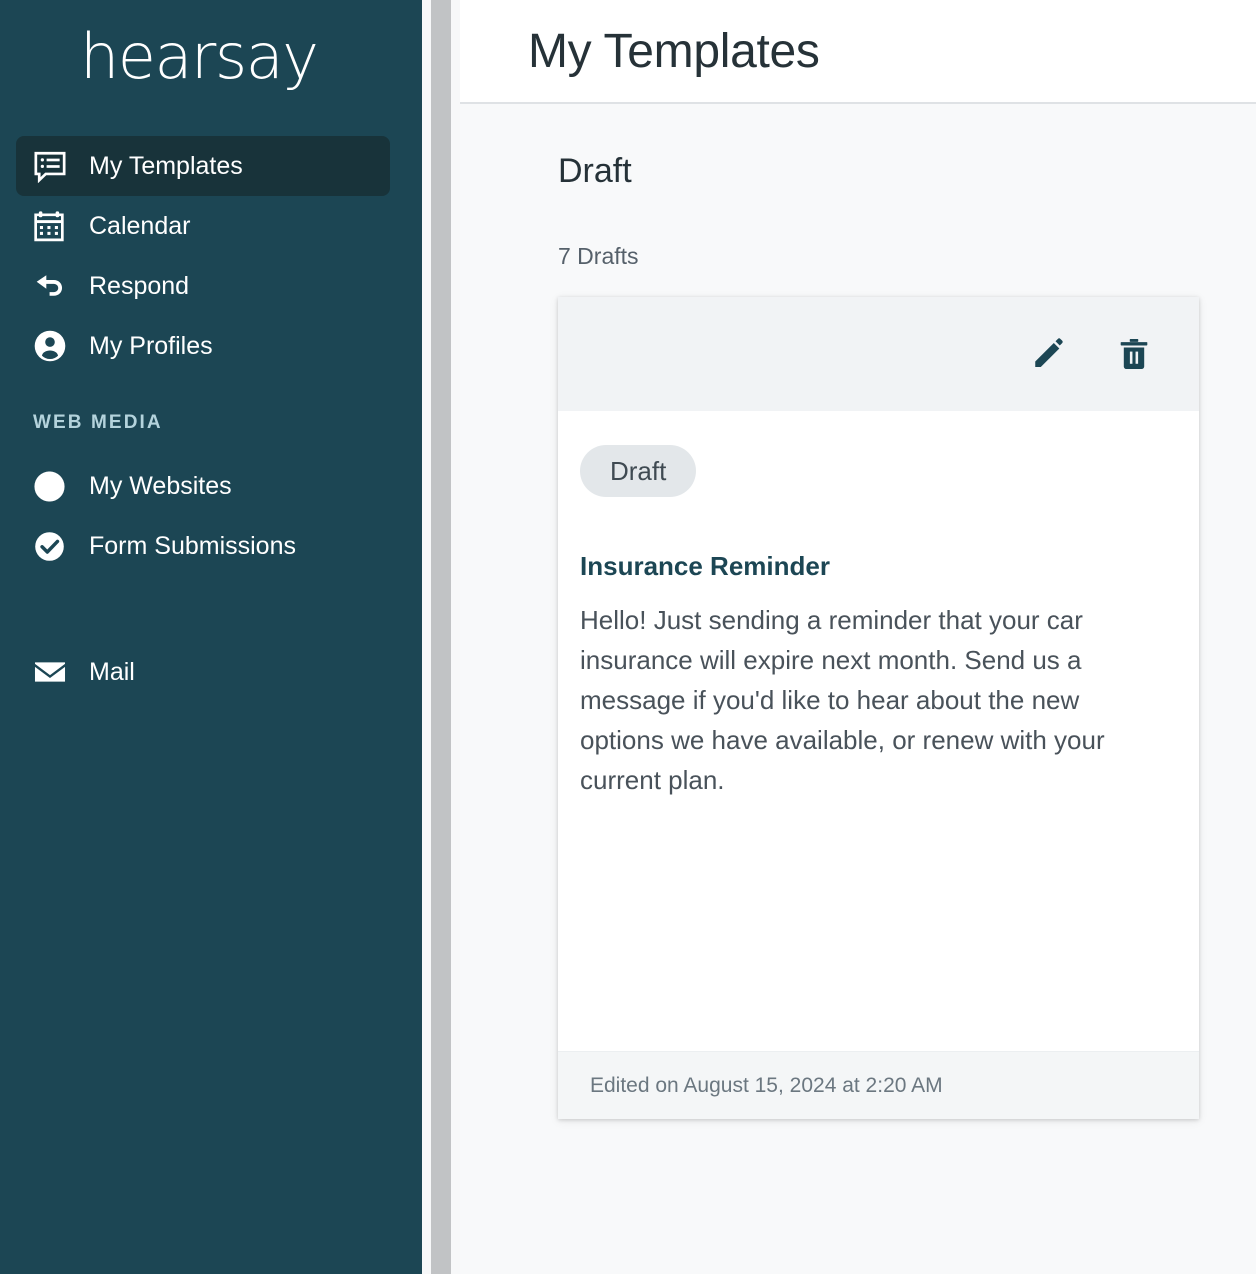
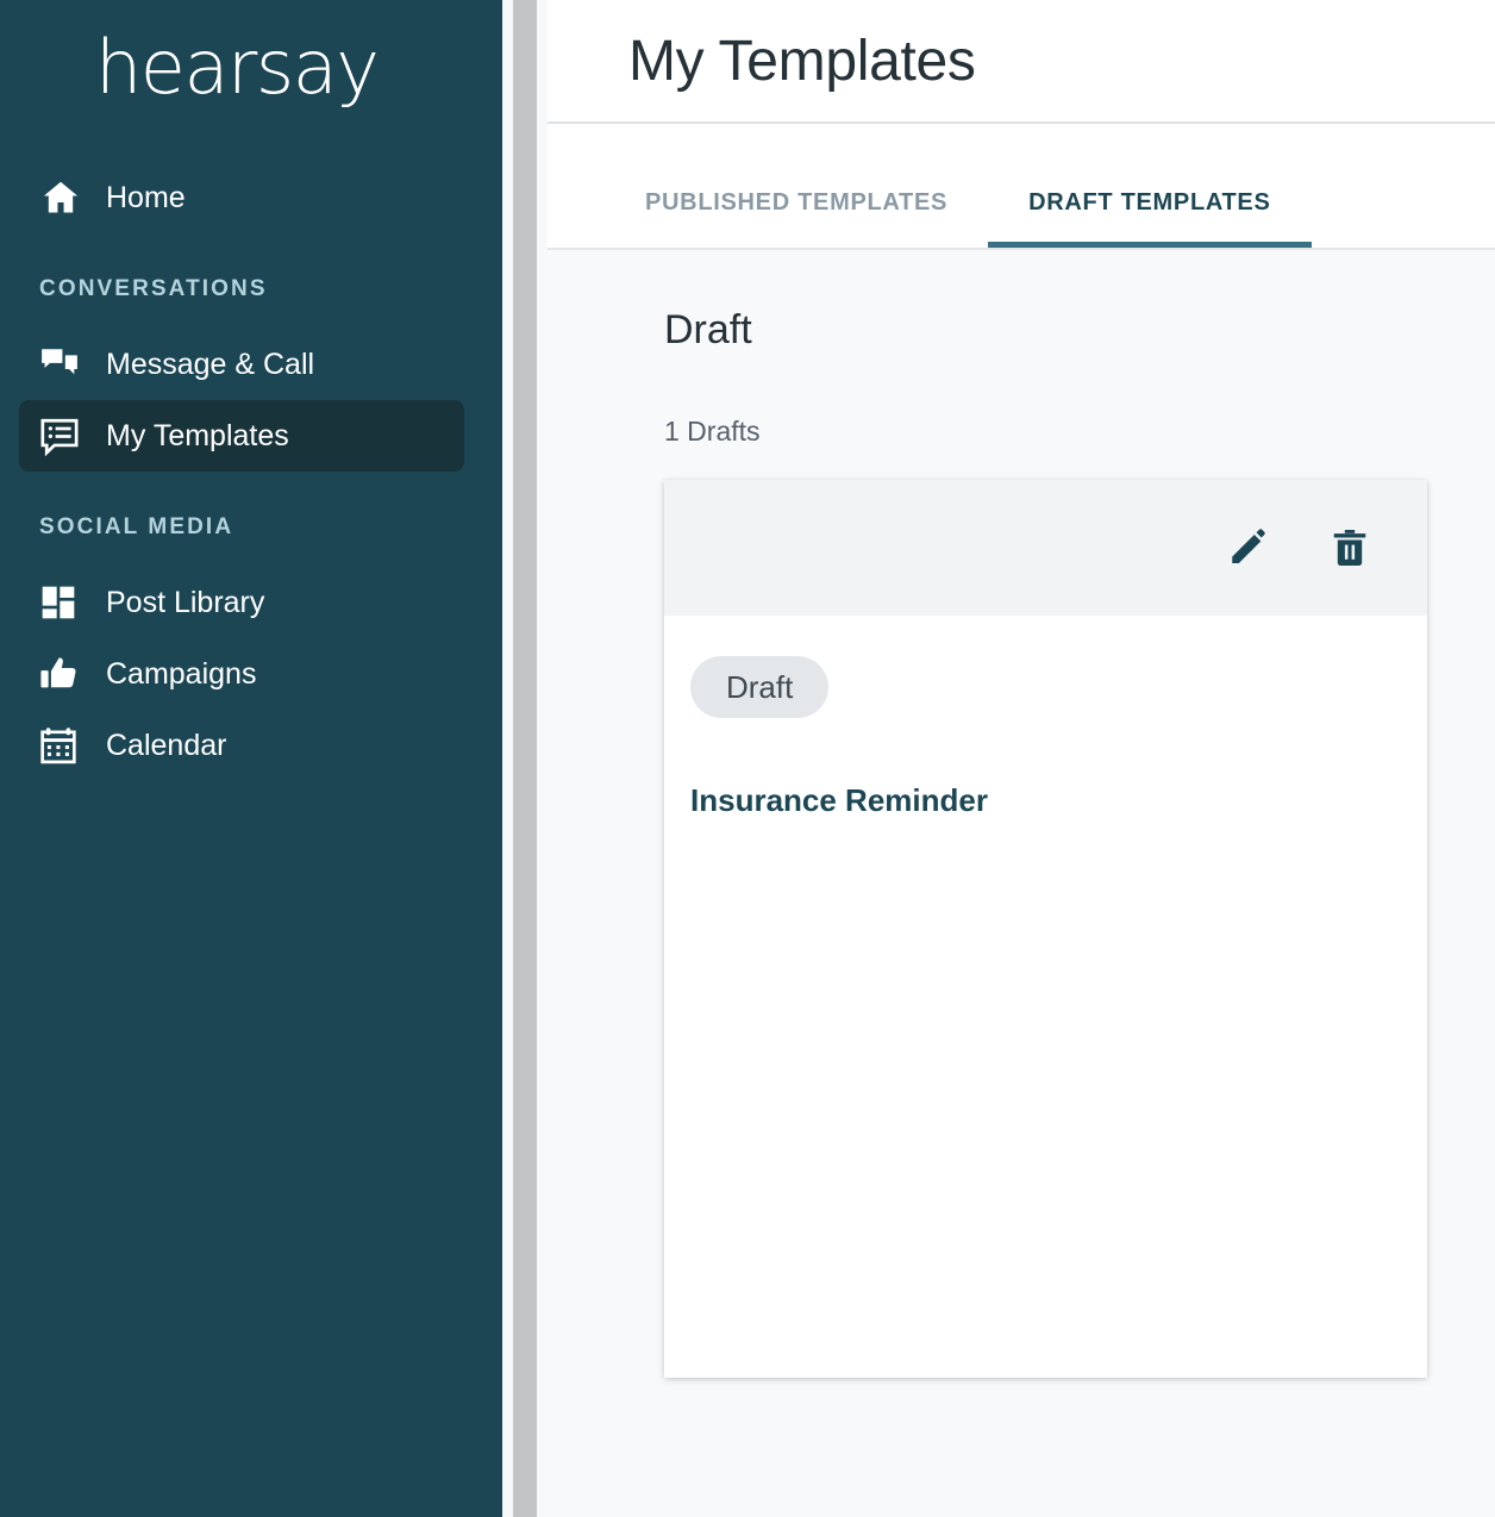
  hearsay
+ Home
+ CONVERSATIONS
+ Message & Call
  My Templates
+ SOCIAL MEDIA
+ Post Library
+ Campaigns
  Calendar
- Respond
- My Profiles
- WEB MEDIA
- My Websites
- Form Submissions
- Mail
  My Templates
+ PUBLISHED TEMPLATES
+ DRAFT TEMPLATES
  Draft
- 7 Drafts
+ 1 Drafts
  Draft
  Insurance Reminder
- Hello! Just sending a reminder that your car insurance will expire next month. Send us a message if you'd like to hear about the new options we have available, or renew with your current plan.
- Edited on August 15, 2024 at 2:20 AM
